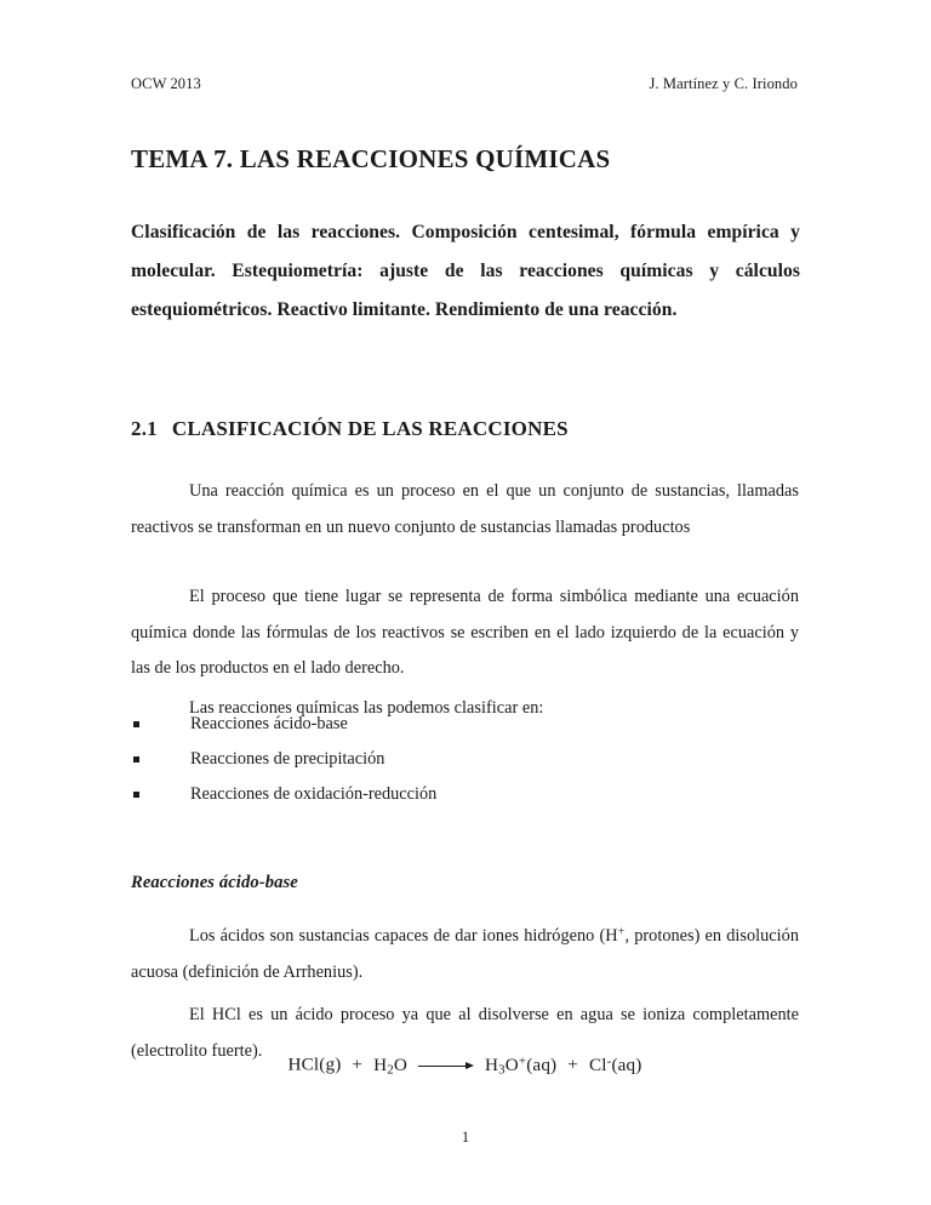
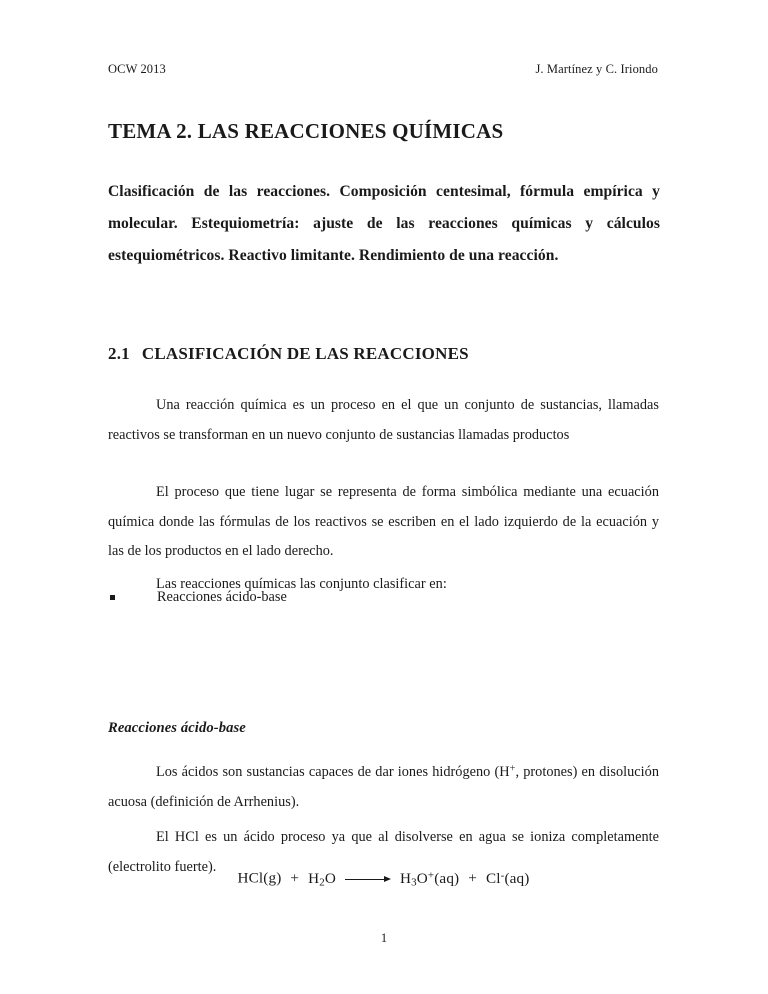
  OCW 2013
  J. Martínez y C. Iriondo
- TEMA 7. LAS REACCIONES QUÍMICAS
+ TEMA 2. LAS REACCIONES QUÍMICAS
  Clasificación de las reacciones. Composición centesimal, fórmula empírica y molecular. Estequiometría: ajuste de las reacciones químicas y cálculos estequiométricos. Reactivo limitante. Rendimiento de una reacción.
  2.1 CLASIFICACIÓN DE LAS REACCIONES
  Una reacción química es un proceso en el que un conjunto de sustancias, llamadas reactivos se transforman en un nuevo conjunto de sustancias llamadas productos
  El proceso que tiene lugar se representa de forma simbólica mediante una ecuación química donde las fórmulas de los reactivos se escriben en el lado izquierdo de la ecuación y las de los productos en el lado derecho.
- Las reacciones químicas las podemos clasificar en:
+ Las reacciones químicas las conjunto clasificar en:
  Reacciones ácido-base
- Reacciones de precipitación
- Reacciones de oxidación-reducción
  Reacciones ácido-base
  Los ácidos son sustancias capaces de dar iones hidrógeno (H+, protones) en disolución acuosa (definición de Arrhenius).
  El HCl es un ácido proceso ya que al disolverse en agua se ioniza completamente (electrolito fuerte).
  HCl(g) + H2O H3O+(aq) + Cl-(aq)
  1
